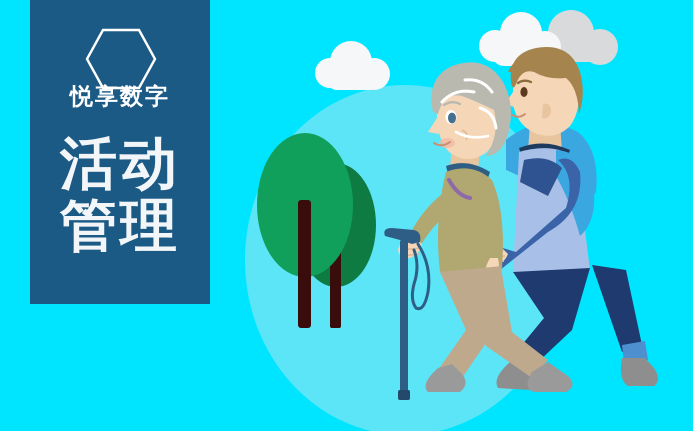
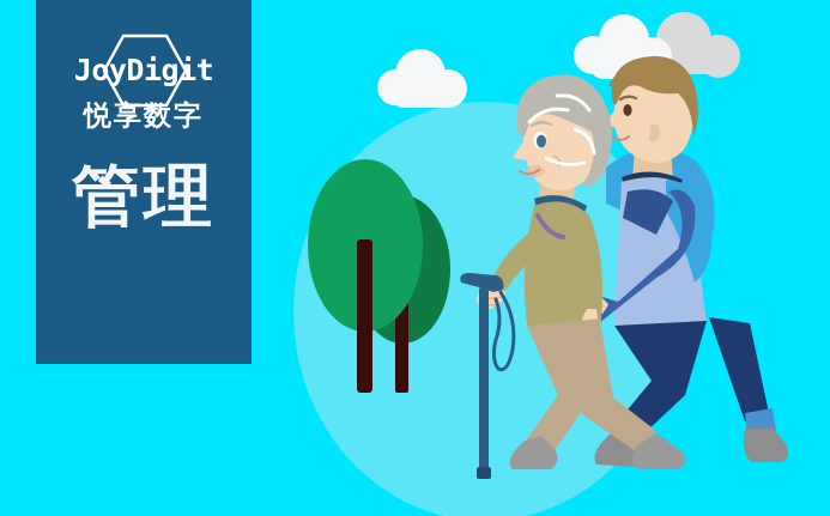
+ JoyDigit
  悦享数字
- 活动
  管理
